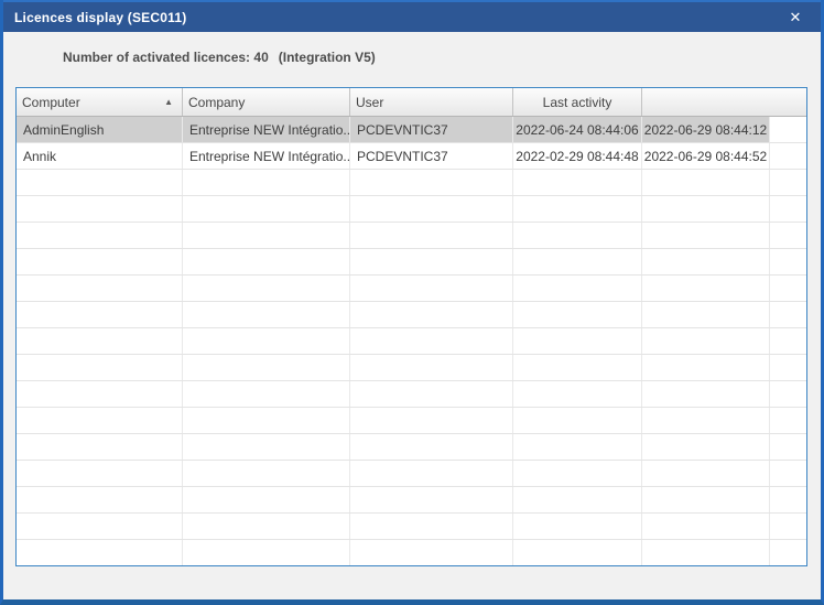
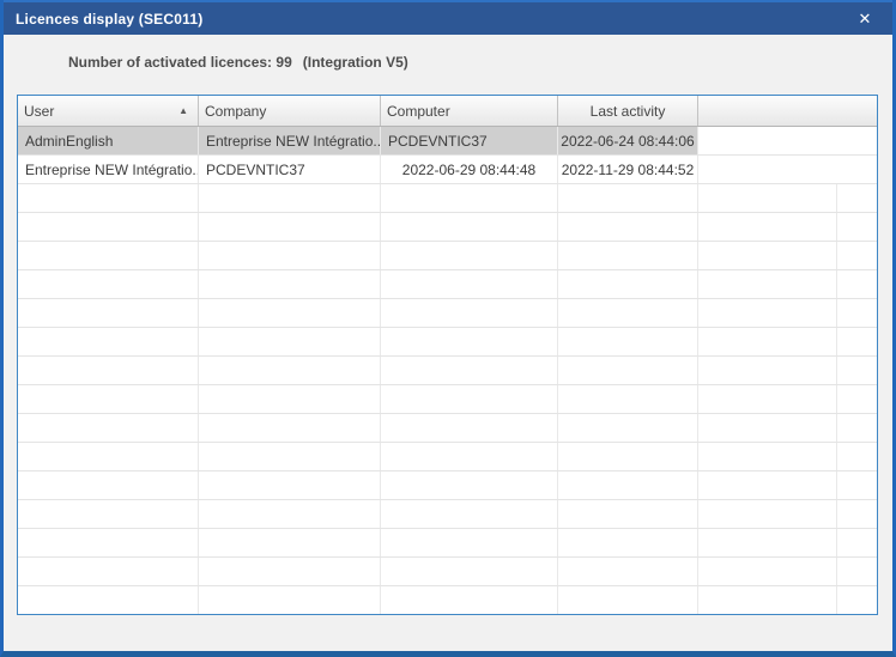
  Licences display (SEC011)
  ✕
- Number of activated licences: 40 (Integration V5)
+ Number of activated licences: 99 (Integration V5)
- Computer
+ User
  ▲
  Company
- User
+ Computer
  Last activity
  AdminEnglish
  Entreprise NEW Intégratio..
  PCDEVNTIC37
  2022-06-24 08:44:06
- 2022-06-29 08:44:12
- Annik
  Entreprise NEW Intégratio..
  PCDEVNTIC37
- 2022-02-29 08:44:48
+ 2022-06-29 08:44:48
- 2022-06-29 08:44:52
+ 2022-11-29 08:44:52
